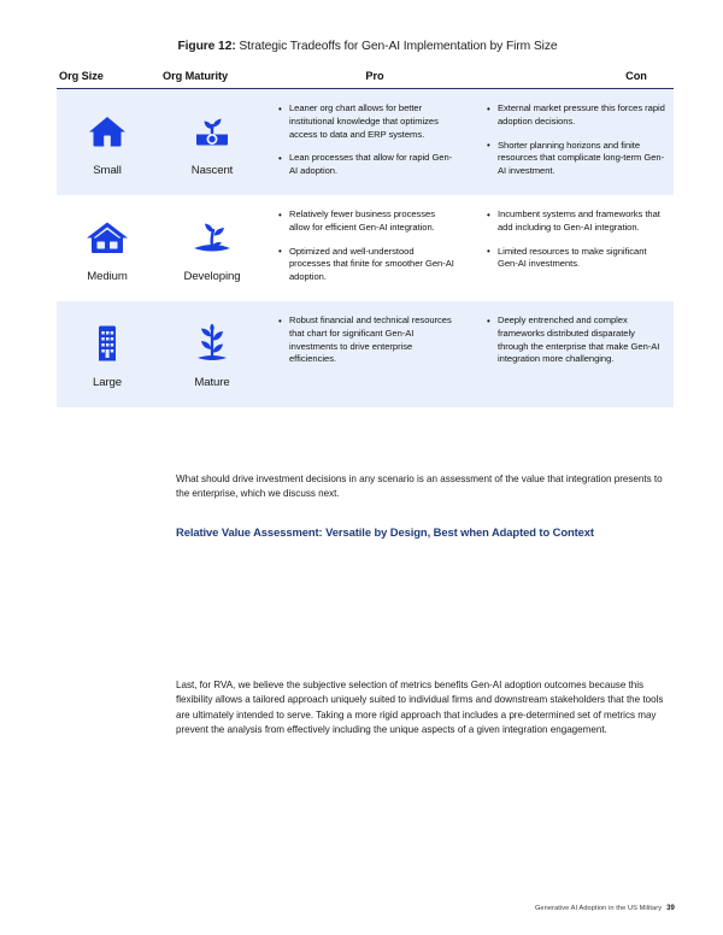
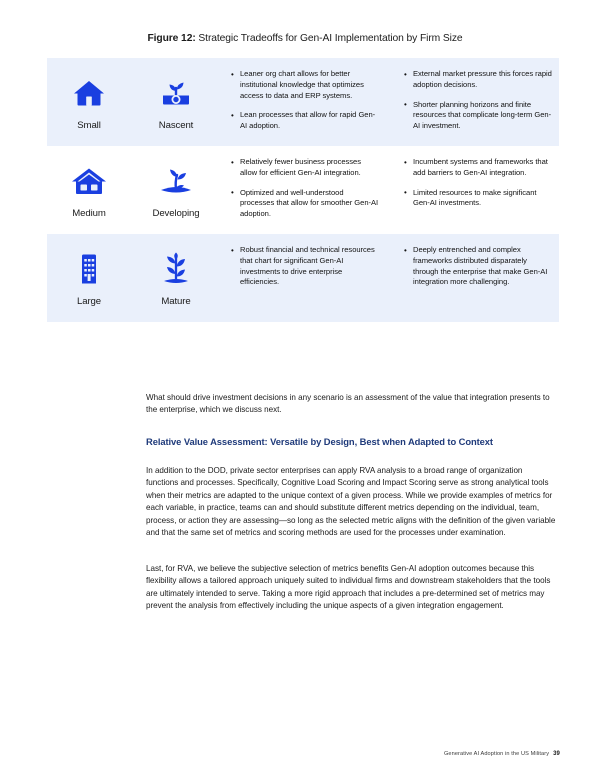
  Figure 12: Strategic Tradeoffs for Gen-AI Implementation by Firm Size
- Org Size
- Org Maturity
- Pro
- Con
  Small
  Nascent
  Leaner org chart allows for better institutional knowledge that optimizes access to data and ERP systems.
  Lean processes that allow for rapid Gen-AI adoption.
  External market pressure this forces rapid adoption decisions.
  Shorter planning horizons and finite resources that complicate long-term Gen-AI investment.
  Medium
  Developing
  Relatively fewer business processes allow for efficient Gen-AI integration.
- Optimized and well-understood processes that finite for smoother Gen-AI adoption.
+ Optimized and well-understood processes that allow for smoother Gen-AI adoption.
- Incumbent systems and frameworks that add including to Gen-AI integration.
+ Incumbent systems and frameworks that add barriers to Gen-AI integration.
  Limited resources to make significant Gen-AI investments.
  Large
  Mature
  Robust financial and technical resources that chart for significant Gen-AI investments to drive enterprise efficiencies.
  Deeply entrenched and complex frameworks distributed disparately through the enterprise that make Gen-AI integration more challenging.
  What should drive investment decisions in any scenario is an assessment of the value that integration presents to the enterprise, which we discuss next.
  Relative Value Assessment: Versatile by Design, Best when Adapted to Context
+ In addition to the DOD, private sector enterprises can apply RVA analysis to a broad range of organization functions and processes. Specifically, Cognitive Load Scoring and Impact Scoring serve as strong analytical tools when their metrics are adapted to the unique context of a given process. While we provide examples of metrics for each variable, in practice, teams can and should substitute different metrics depending on the individual, team, process, or action they are assessing—so long as the selected metric aligns with the definition of the given variable and that the same set of metrics and scoring methods are used for the processes under examination.
  Last, for RVA, we believe the subjective selection of metrics benefits Gen-AI adoption outcomes because this flexibility allows a tailored approach uniquely suited to individual firms and downstream stakeholders that the tools are ultimately intended to serve. Taking a more rigid approach that includes a pre-determined set of metrics may prevent the analysis from effectively including the unique aspects of a given integration engagement.
